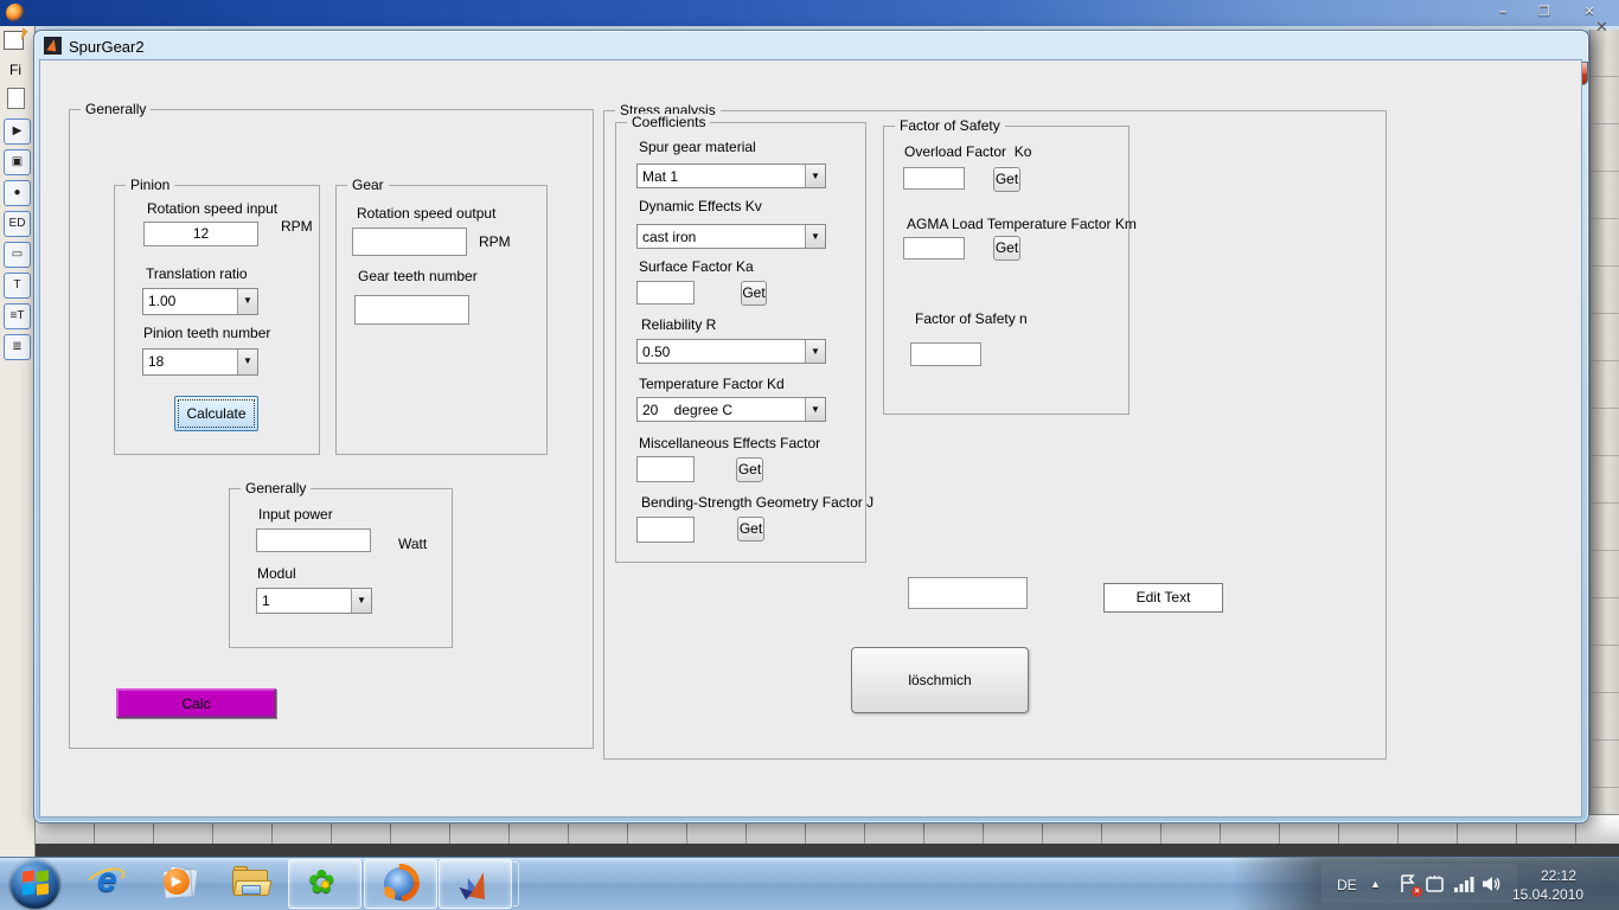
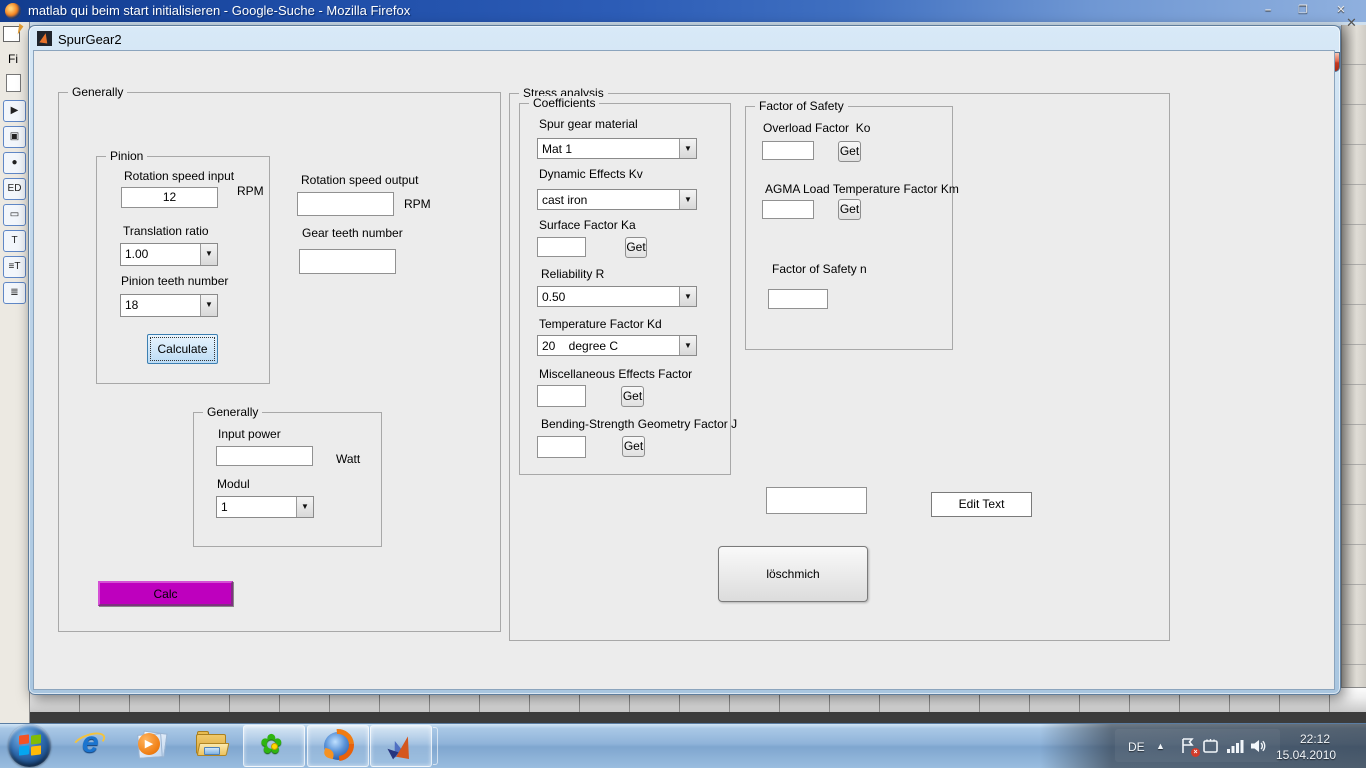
+ matlab qui beim start initialisieren - Google-Suche - Mozilla Firefox
  –
  ❐
  ✕
  Fi
  ▶
  ▣
  ●
  ED
  ▭
  T
  ≡T
  ≣
  ✕
  SpurGear2
  Generally
  Pinion
  Rotation speed input
  12
  RPM
  Translation ratio
  1.00
  ▼
  Pinion teeth number
  18
  ▼
  Calculate
- Gear
  Rotation speed output
  RPM
  Gear teeth number
  Generally
  Input power
  Watt
  Modul
  1
  ▼
  Calc
  Stress analysis
  Coefficients
  Spur gear material
  Mat 1
  ▼
  Dynamic Effects Kv
  cast iron
  ▼
  Surface Factor Ka
  Get
  Reliability R
  0.50
  ▼
  Temperature Factor Kd
  20 degree C
  ▼
  Miscellaneous Effects Factor
  Get
  Bending-Strength Geometry Factor J
  Get
  Factor of Safety
  Overload Factor Ko
  Get
  AGMA Load Temperature Factor Km
  Get
  Factor of Safety n
  Edit Text
  löschmich
  e
  ▶
  DE
  ▲
  22:12
  15.04.2010
